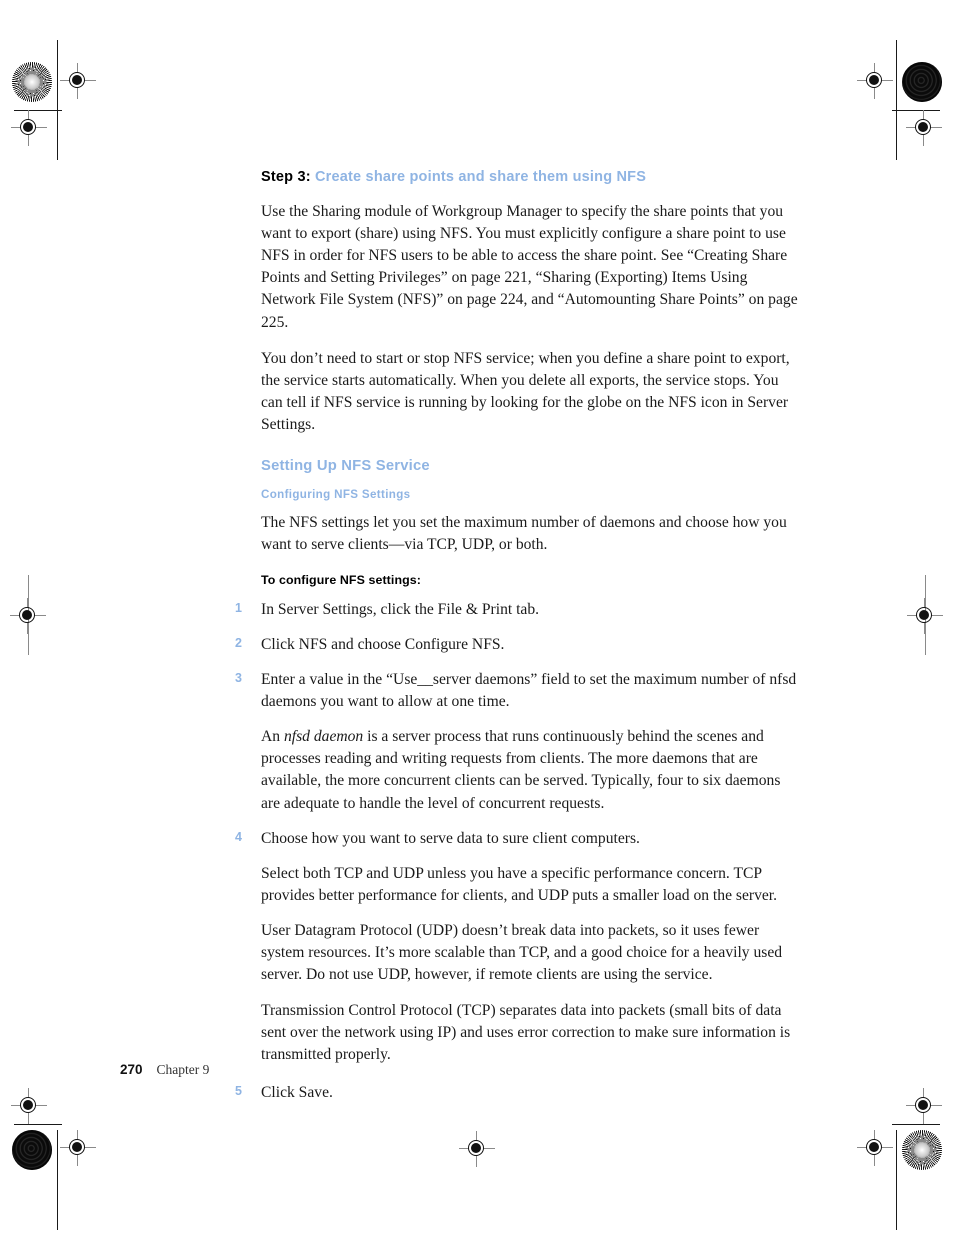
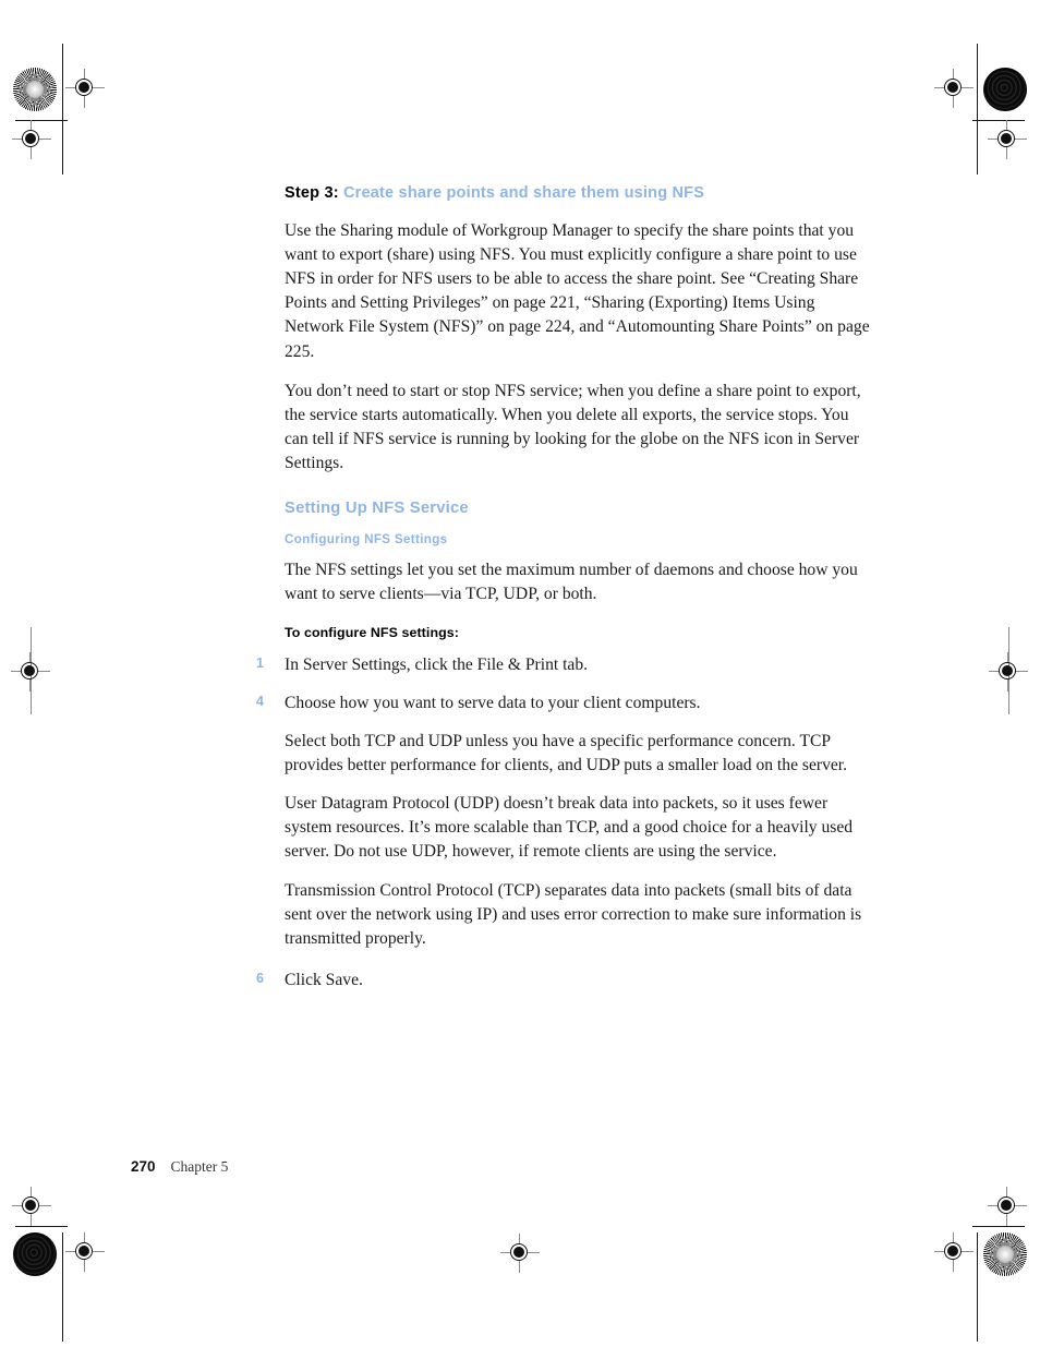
  Step 3: Create share points and share them using NFS
  Use the Sharing module of Workgroup Manager to specify the share points that you want to export (share) using NFS. You must explicitly configure a share point to use NFS in order for NFS users to be able to access the share point. See “Creating Share Points and Setting Privileges” on page 221, “Sharing (Exporting) Items Using Network File System (NFS)” on page 224, and “Automounting Share Points” on page 225.
  You don’t need to start or stop NFS service; when you define a share point to export, the service starts automatically. When you delete all exports, the service stops. You can tell if NFS service is running by looking for the globe on the NFS icon in Server Settings.
  Setting Up NFS Service
  Configuring NFS Settings
  The NFS settings let you set the maximum number of daemons and choose how you want to serve clients—via TCP, UDP, or both.
  To configure NFS settings:
  1
  In Server Settings, click the File & Print tab.
- 2
- Click NFS and choose Configure NFS.
- 3
- Enter a value in the “Use__server daemons” field to set the maximum number of nfsd daemons you want to allow at one time.
- An nfsd daemon is a server process that runs continuously behind the scenes and processes reading and writing requests from clients. The more daemons that are available, the more concurrent clients can be served. Typically, four to six daemons are adequate to handle the level of concurrent requests.
  4
- Choose how you want to serve data to sure client computers.
+ Choose how you want to serve data to your client computers.
  Select both TCP and UDP unless you have a specific performance concern. TCP provides better performance for clients, and UDP puts a smaller load on the server.
  User Datagram Protocol (UDP) doesn’t break data into packets, so it uses fewer system resources. It’s more scalable than TCP, and a good choice for a heavily used server. Do not use UDP, however, if remote clients are using the service.
  Transmission Control Protocol (TCP) separates data into packets (small bits of data sent over the network using IP) and uses error correction to make sure information is transmitted properly.
- 5
+ 6
  Click Save.
  270
- Chapter 9
+ Chapter 5
